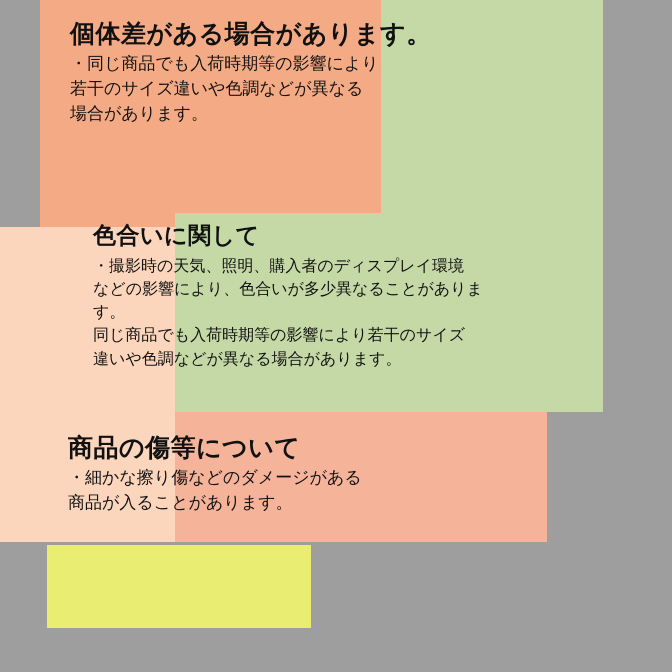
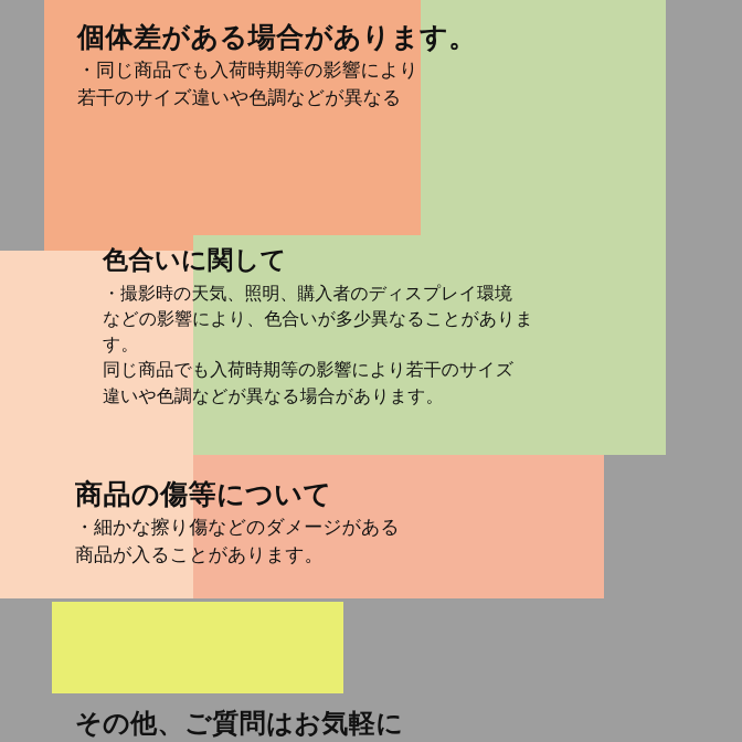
  個体差がある場合があります。
  ・同じ商品でも入荷時期等の影響により
  若干のサイズ違いや色調などが異なる
- 場合があります。
  色合いに関して
  ・撮影時の天気、照明、購入者のディスプレイ環境
  などの影響により、色合いが多少異なることがありま
  す。
  同じ商品でも入荷時期等の影響により若干のサイズ
  違いや色調などが異なる場合があります。
  商品の傷等について
  ・細かな擦り傷などのダメージがある
  商品が入ることがあります。
+ その他、ご質問はお気軽に
